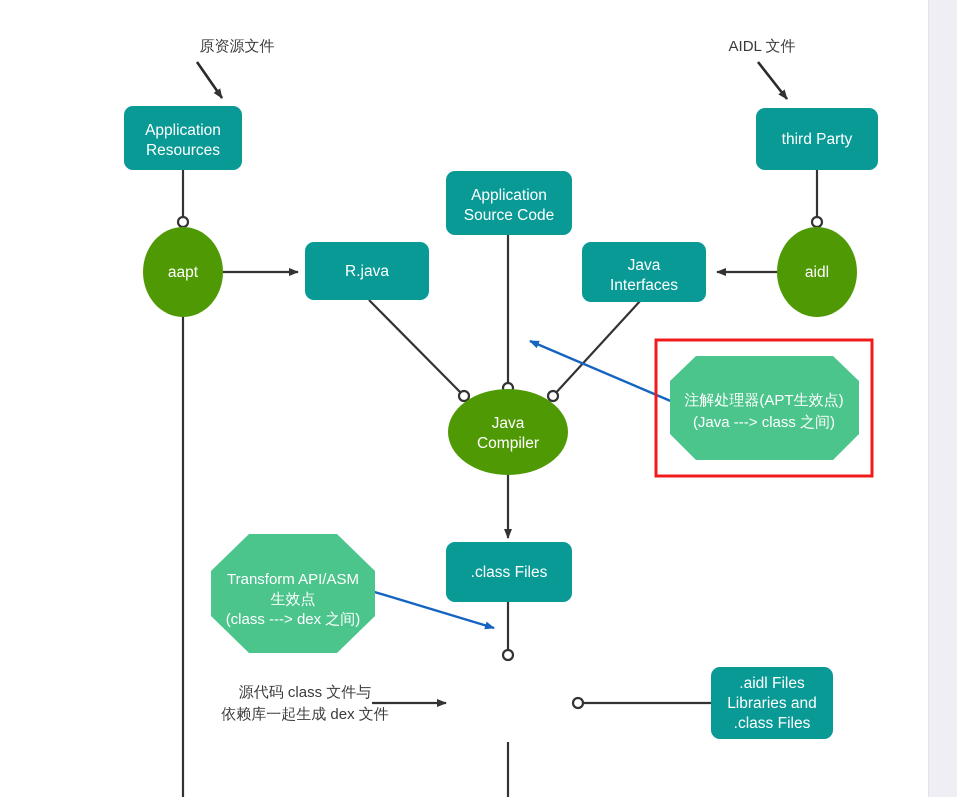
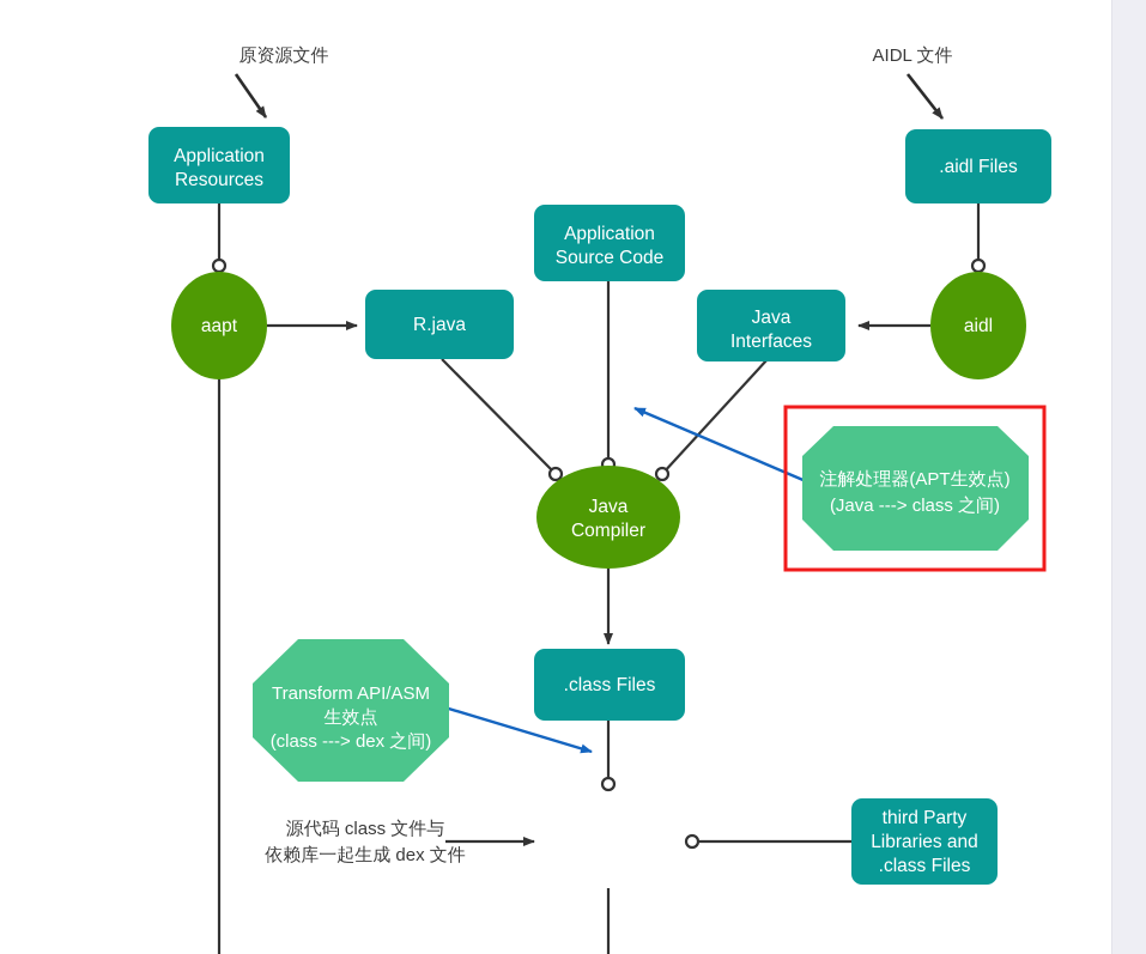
  Application
  Resources
- third Party
+ .aidl Files
  Application
  Source Code
  R.java
  Java
  Interfaces
  .class Files
- .aidl Files
+ third Party
  Libraries and
  .class Files
  aapt
  aidl
  Java
  Compiler
  注解处理器(APT生效点)
  (Java ---> class 之间)
  Transform API/ASM
  生效点
  (class ---> dex 之间)
  原资源文件
  AIDL 文件
  源代码 class 文件与
  依赖库一起生成 dex 文件
